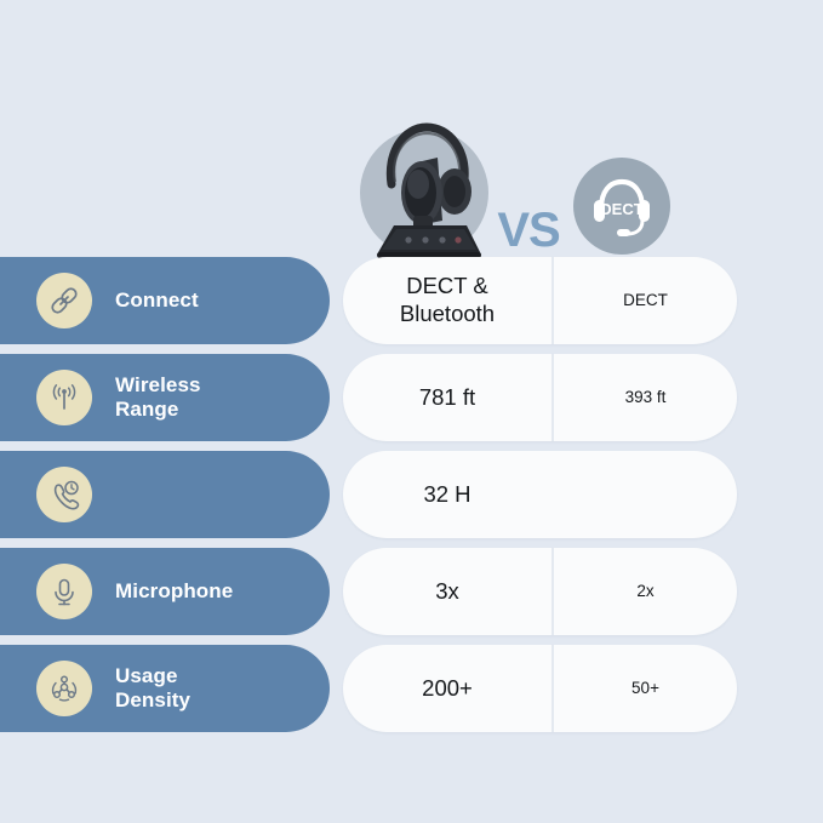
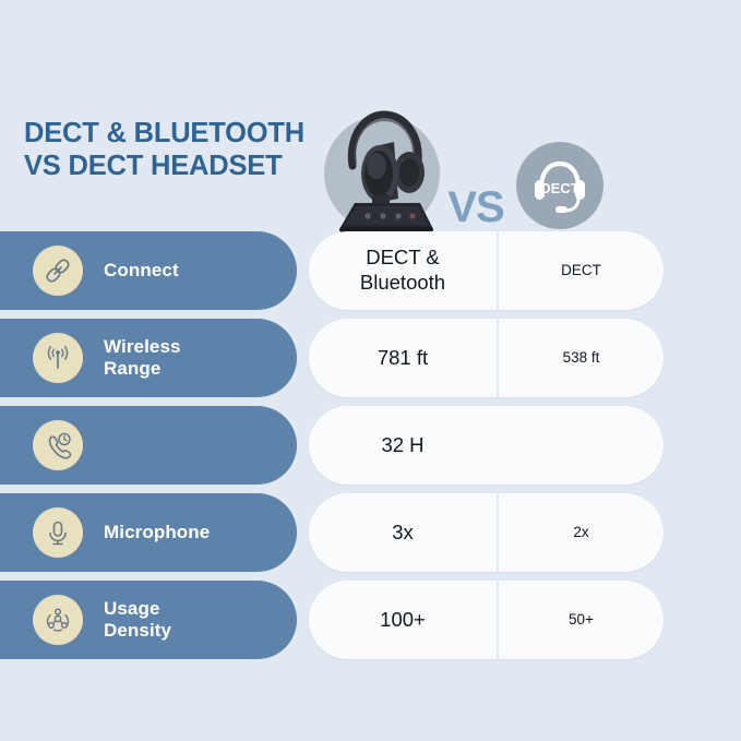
+ DECT & BLUETOOTH
+ VS DECT HEADSET
  DECT
  VS
  Connect
  DECT &
  Bluetooth
  DECT
  Wireless
  Range
  781 ft
- 393 ft
+ 538 ft
  32 H
  Microphone
  3x
  2x
  Usage
  Density
- 200+
+ 100+
  50+
